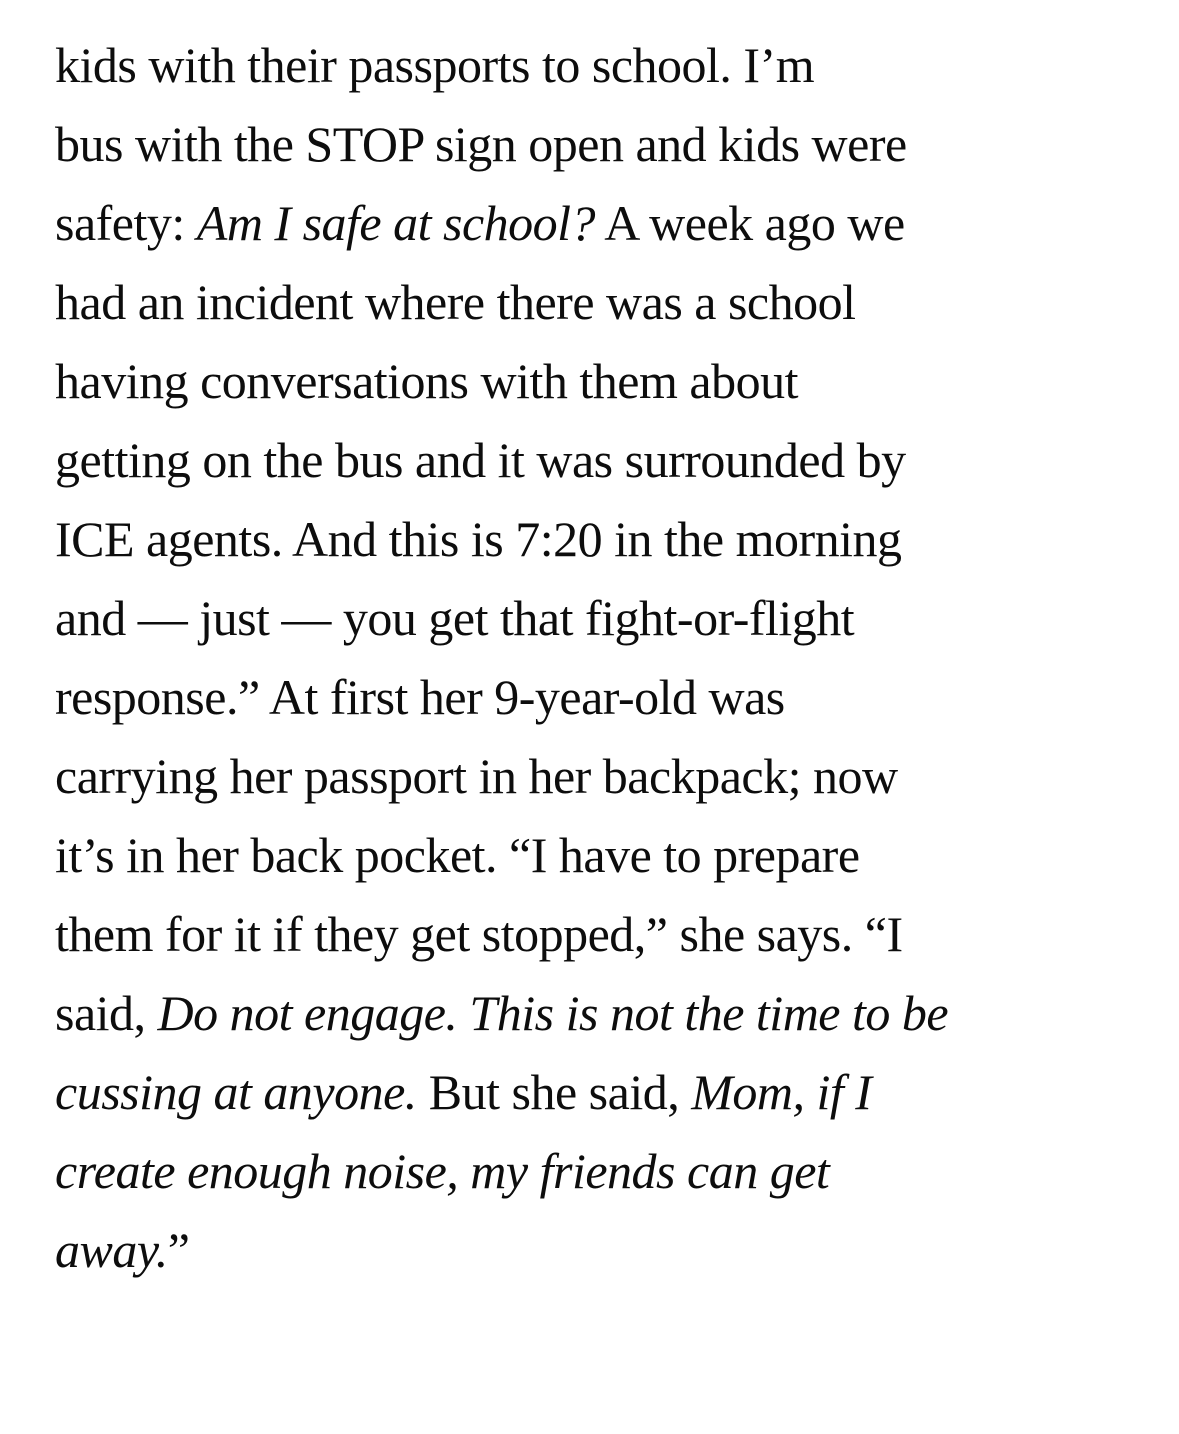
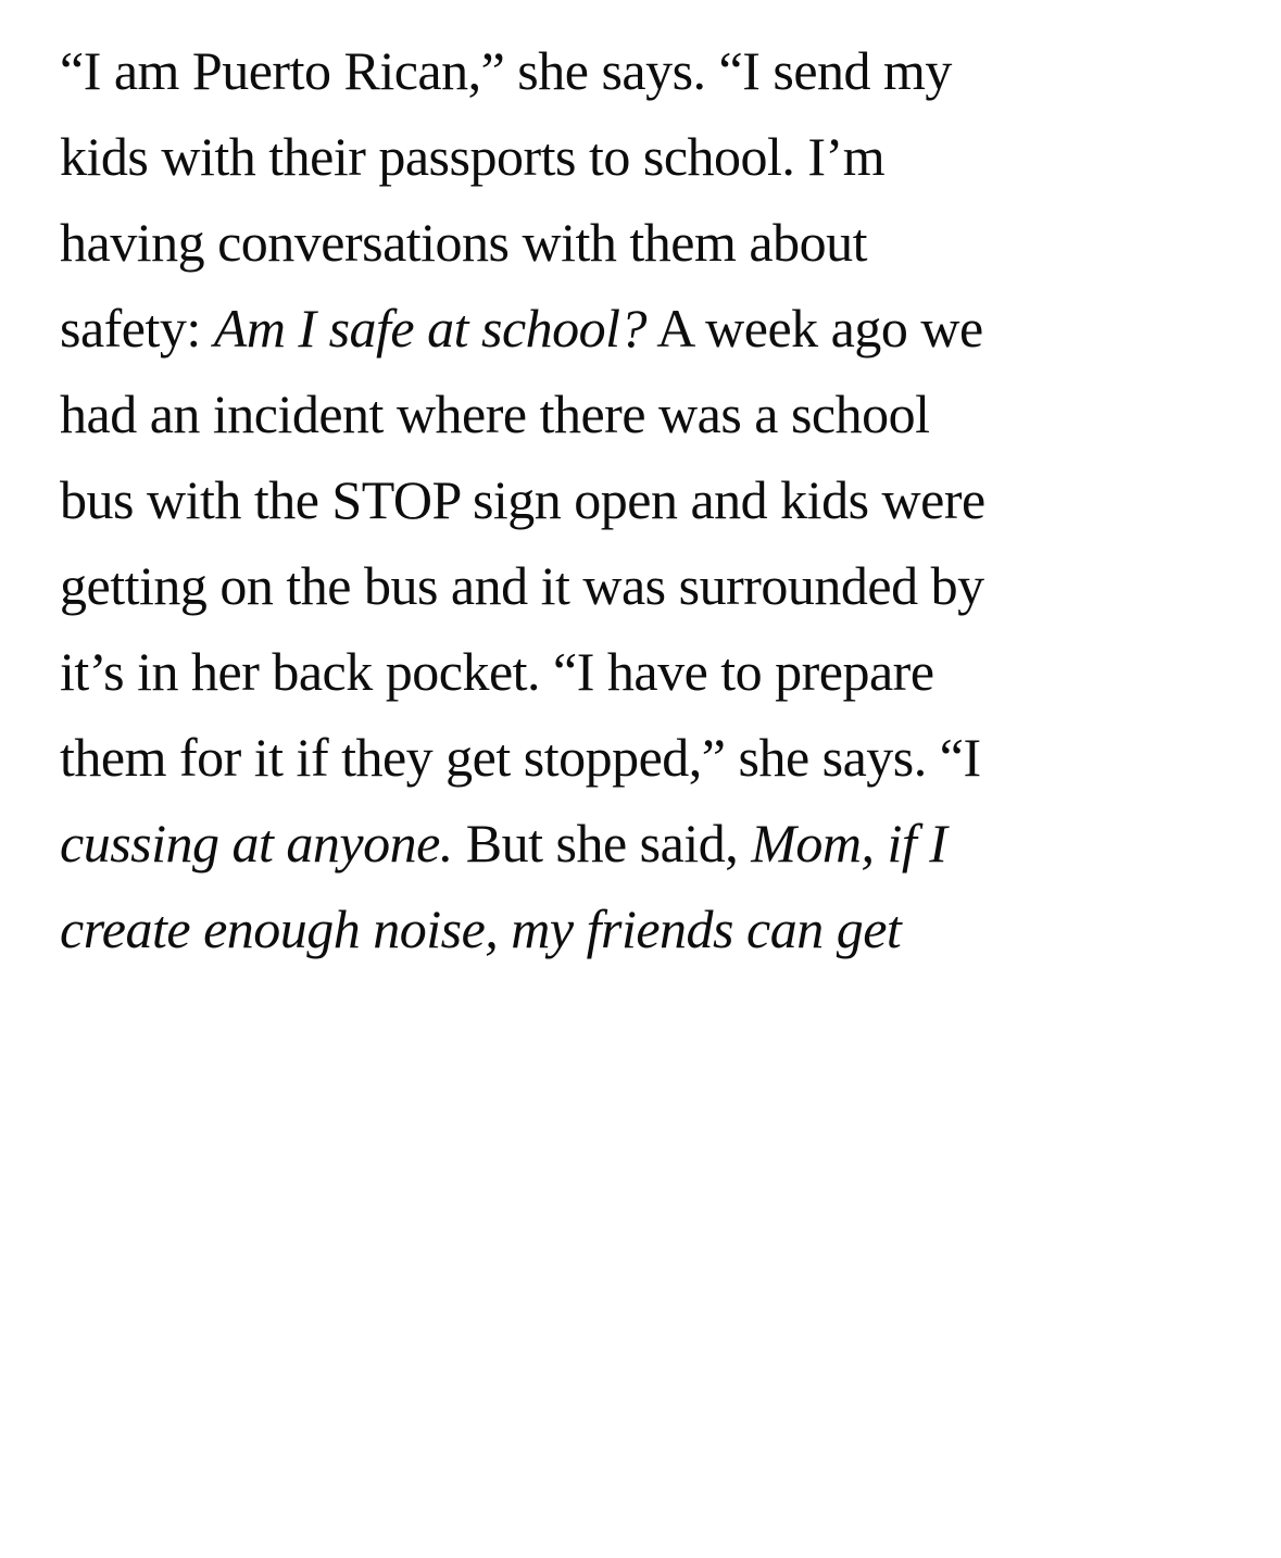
+ “I am Puerto Rican,” she says. “I send my
  kids with their passports to school. I’m
- bus with the STOP sign open and kids were
+ having conversations with them about
  safety: Am I safe at school? A week ago we
  had an incident where there was a school
- having conversations with them about
+ bus with the STOP sign open and kids were
  getting on the bus and it was surrounded by
- ICE agents. And this is 7:20 in the morning
- and — just — you get that fight-or-flight
- response.” At first her 9-year-old was
- carrying her passport in her backpack; now
  it’s in her back pocket. “I have to prepare
  them for it if they get stopped,” she says. “I
- said, Do not engage. This is not the time to be
  cussing at anyone. But she said, Mom, if I
  create enough noise, my friends can get
- away.”
